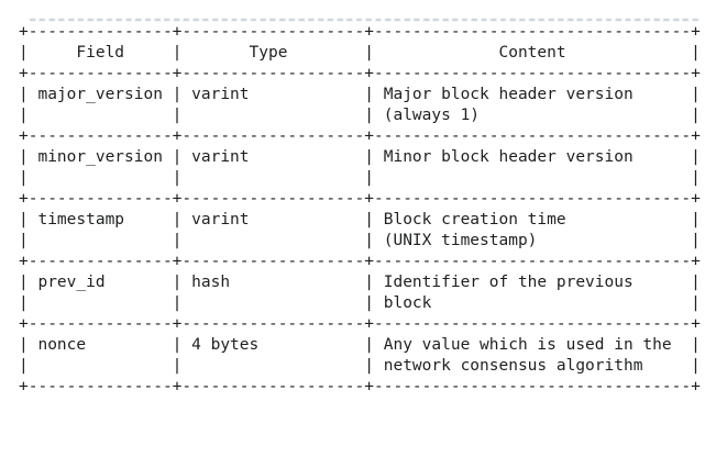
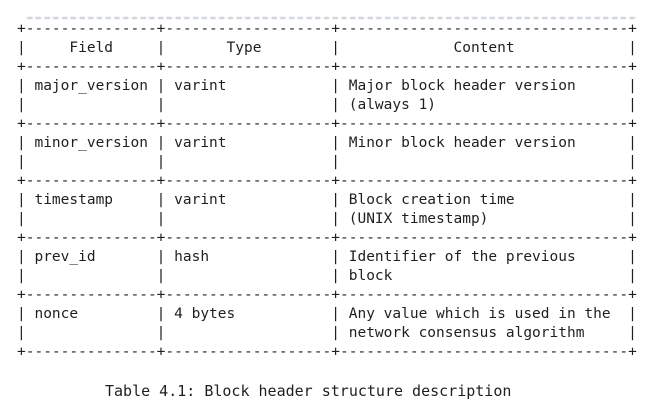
  +---------------+-------------------+---------------------------------+
  | Field | Type | Content |
  +---------------+-------------------+---------------------------------+
  | major_version | varint | Major block header version |
  | | | (always 1) |
  +---------------+-------------------+---------------------------------+
  | minor_version | varint | Minor block header version |
  | | | |
  +---------------+-------------------+---------------------------------+
  | timestamp | varint | Block creation time |
  | | | (UNIX timestamp) |
  +---------------+-------------------+---------------------------------+
  | prev_id | hash | Identifier of the previous |
  | | | block |
  +---------------+-------------------+---------------------------------+
  | nonce | 4 bytes | Any value which is used in the |
  | | | network consensus algorithm |
  +---------------+-------------------+---------------------------------+
+ Table 4.1: Block header structure description
